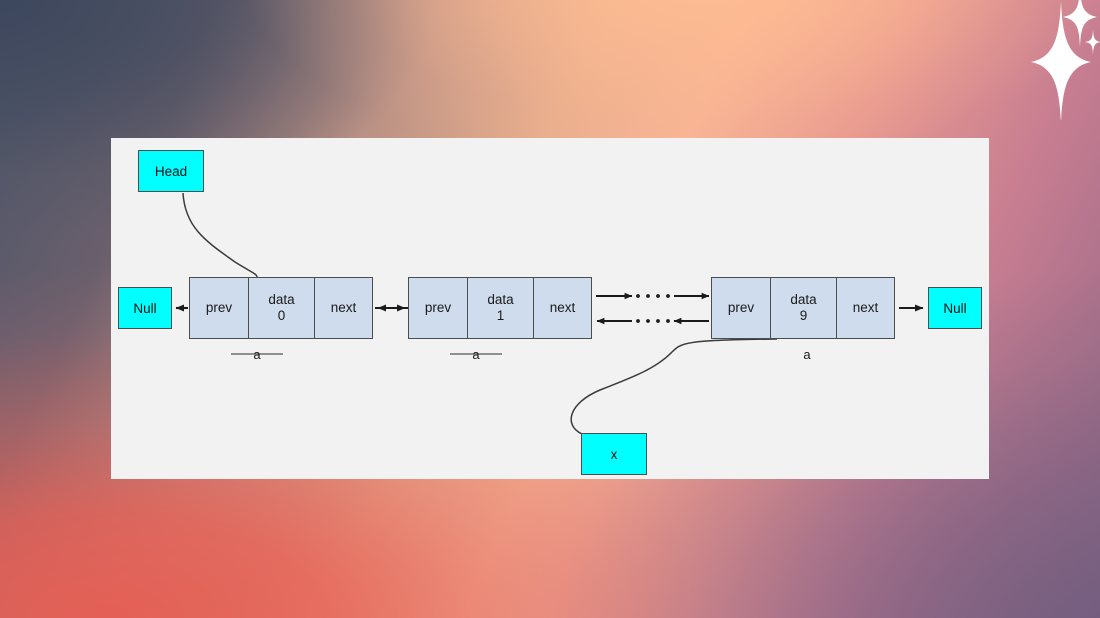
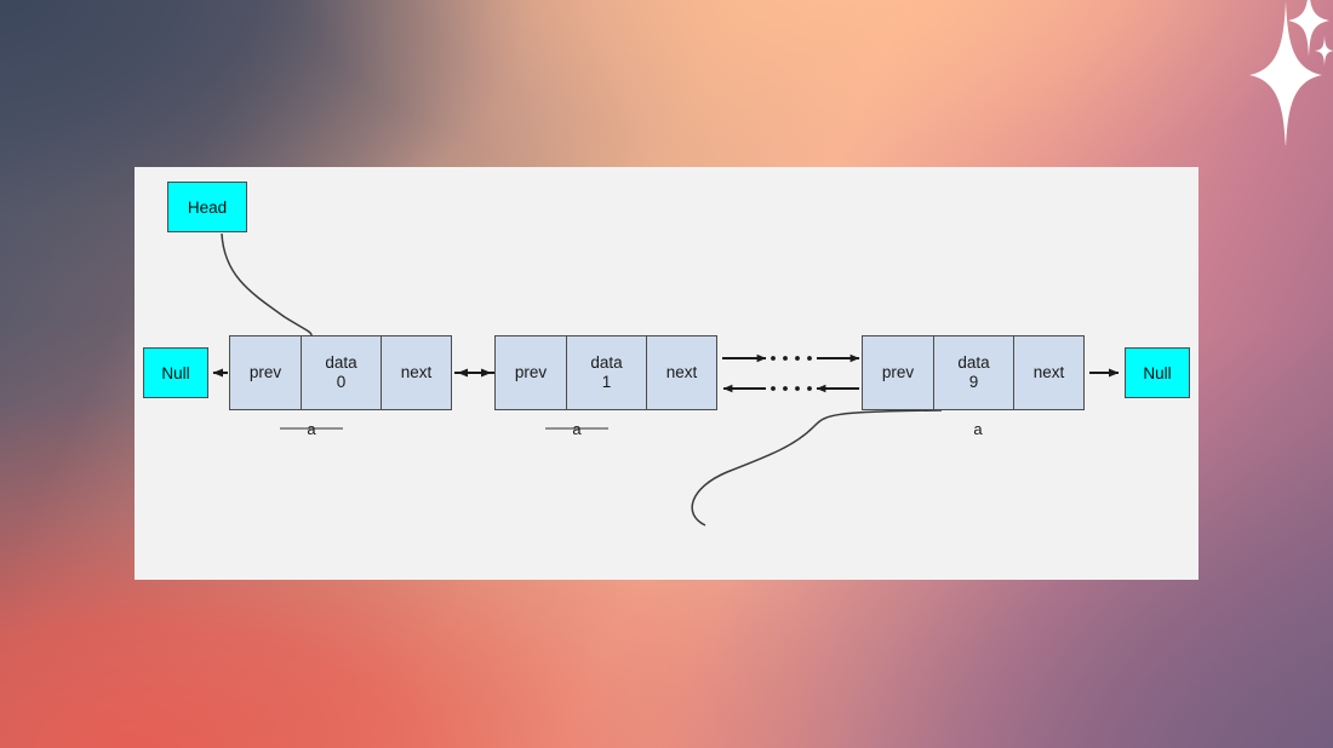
  Head
- x
  Null
  Null
  prev
  data
  0
  next
  a
  prev
  data
  1
  next
  a
  prev
  data
  9
  next
  a
